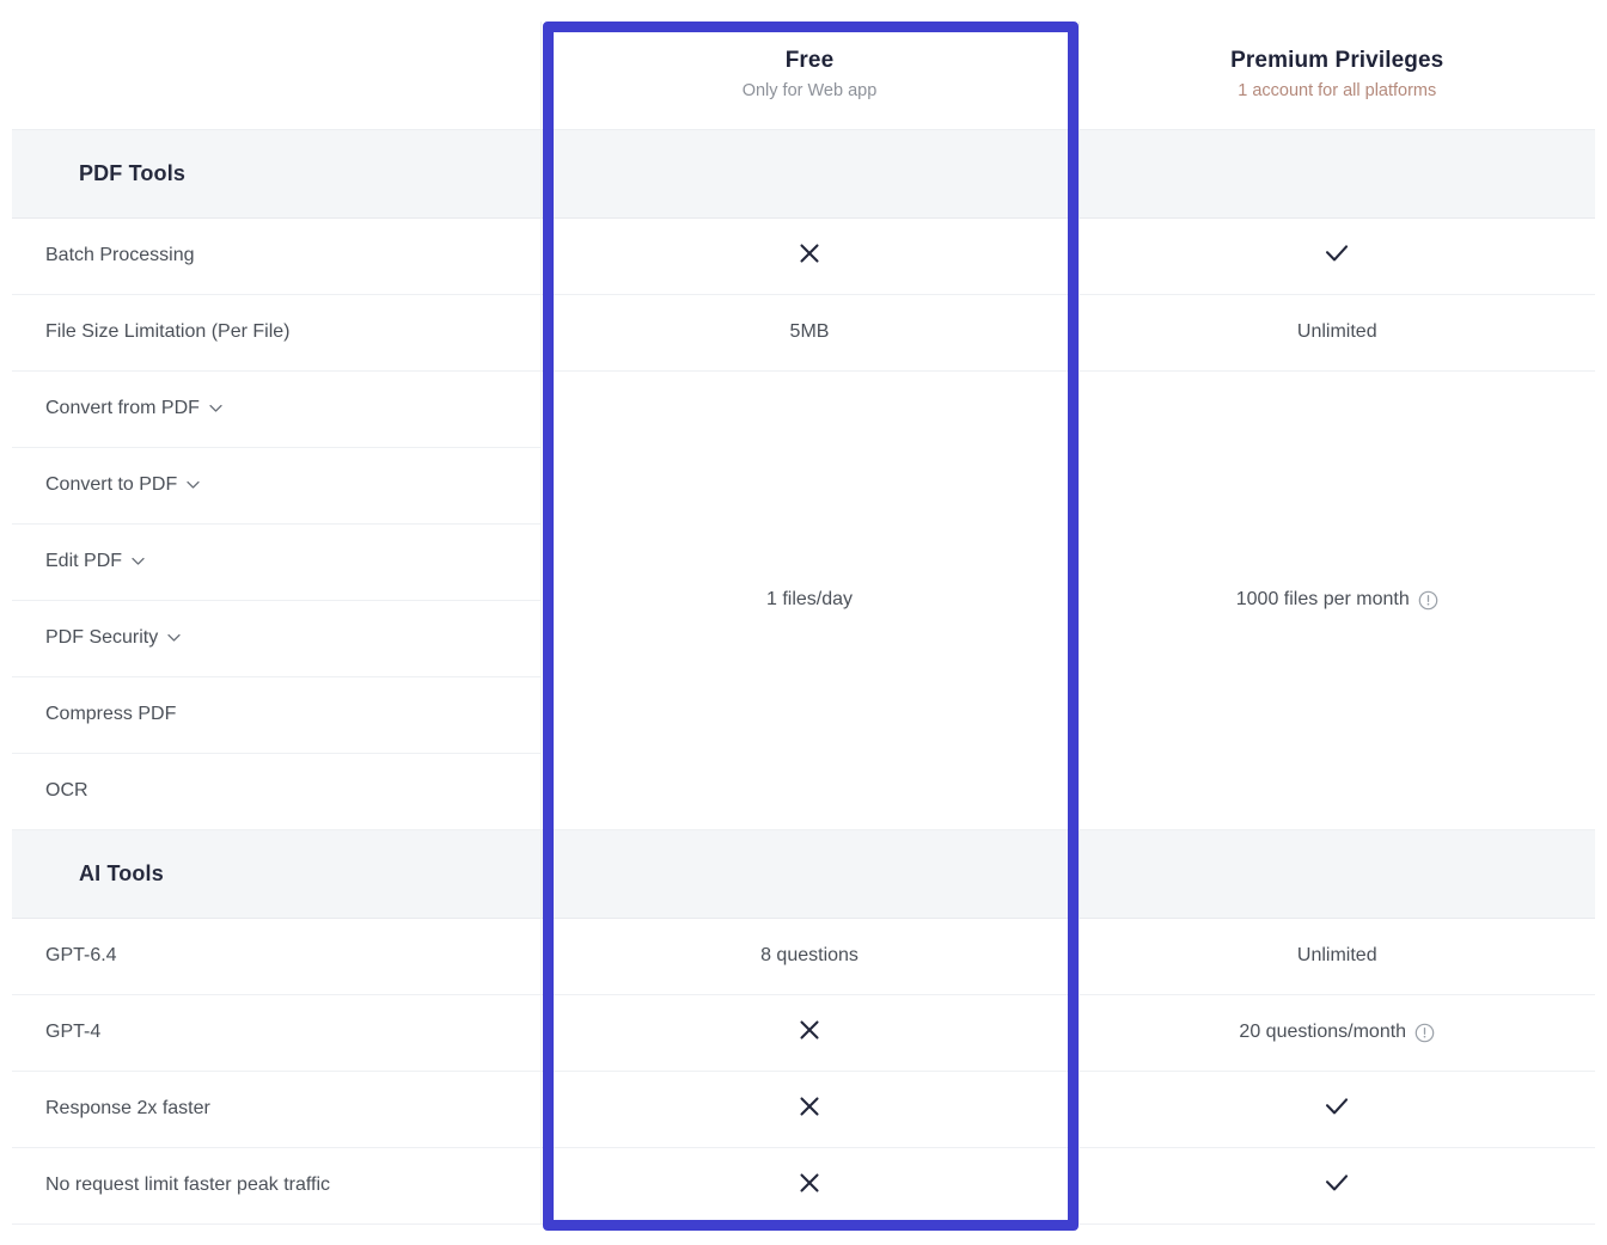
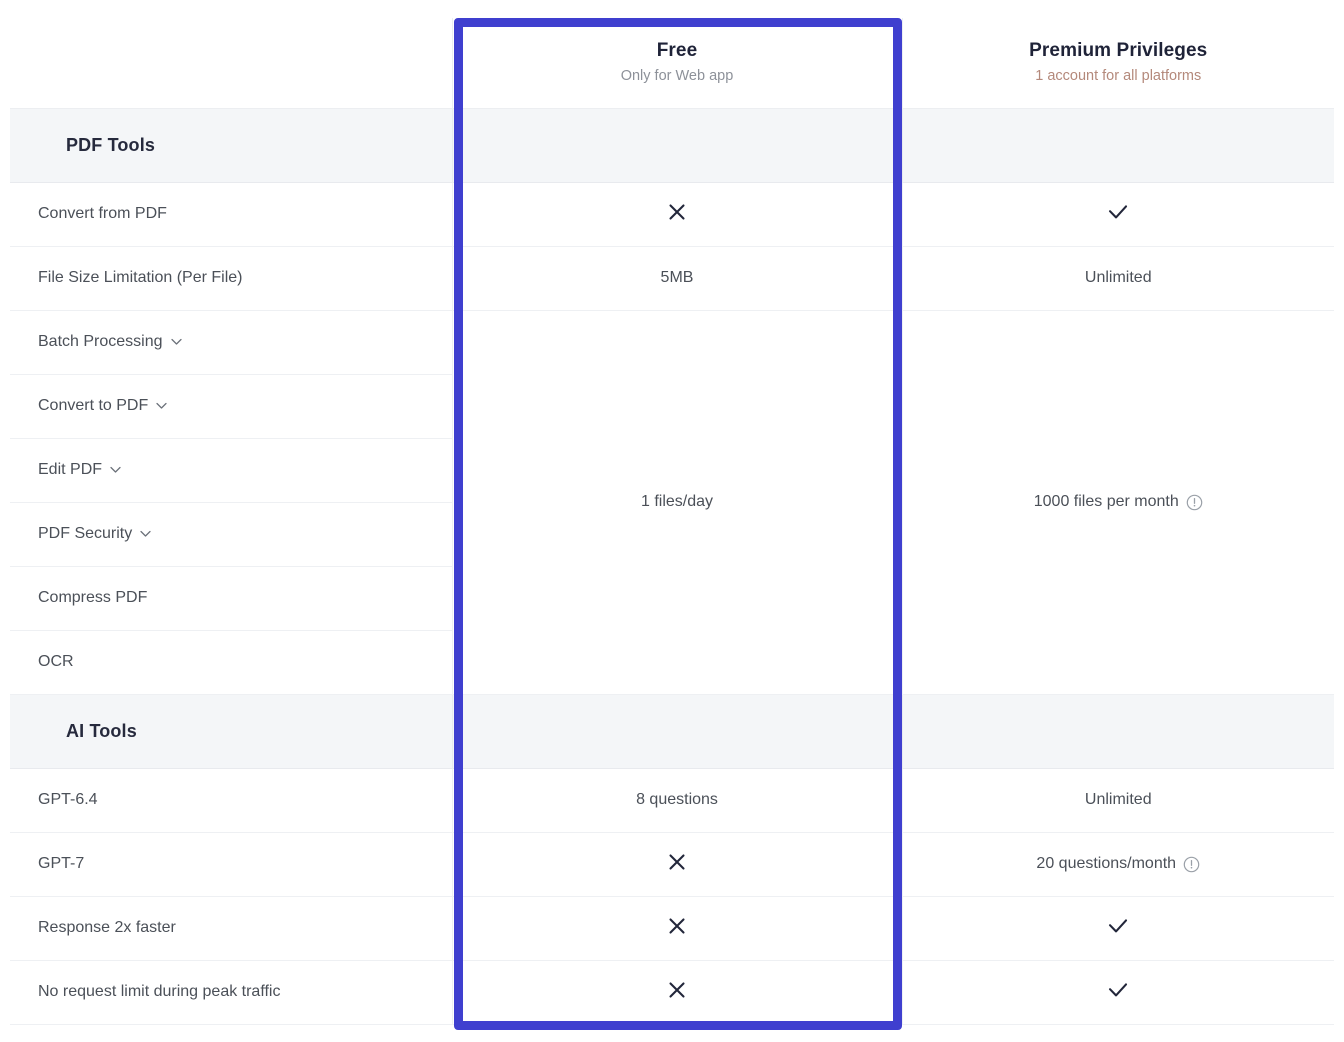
  	Free Only for Web app	Premium Privileges 1 account for all platforms
  PDF Tools
- Batch Processing
+ Convert from PDF
  File Size Limitation (Per File)	5MB	Unlimited
- Convert from PDF	1 files/day	1000 files per month
+ Batch Processing	1 files/day	1000 files per month
  Convert to PDF
  Edit PDF
  PDF Security
  Compress PDF
  OCR
  AI Tools
  GPT-6.4	8 questions	Unlimited
- GPT-4		20 questions/month
+ GPT-7		20 questions/month
  Response 2x faster
- No request limit faster peak traffic
+ No request limit during peak traffic
